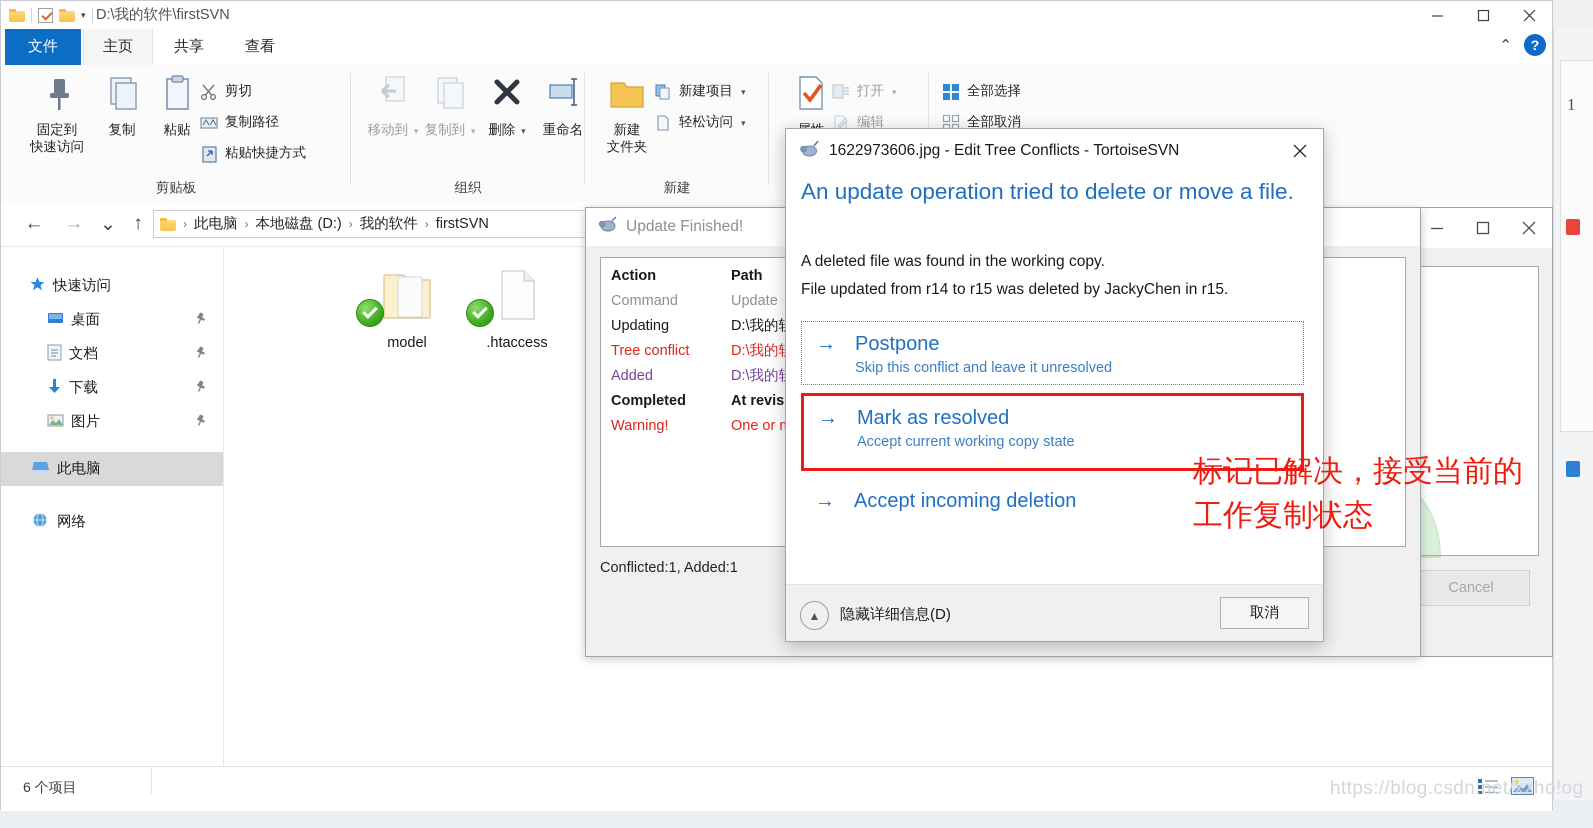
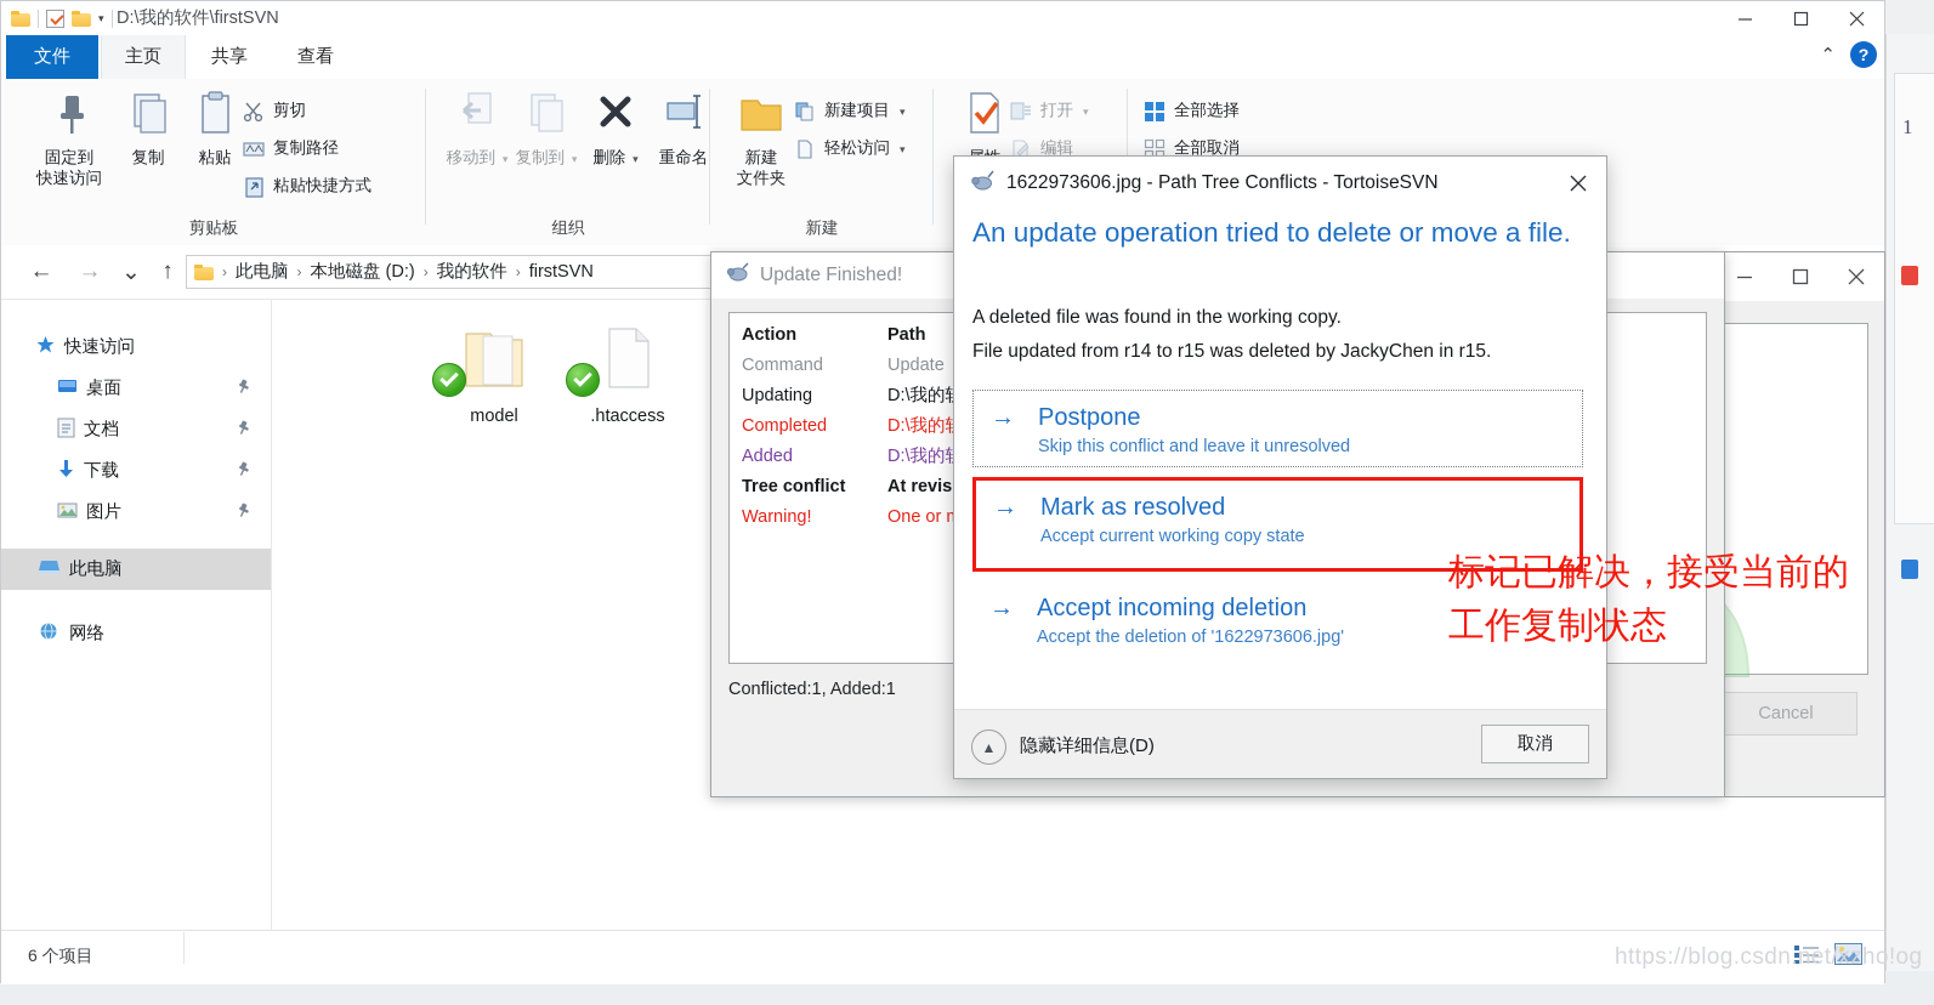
  1
  ▾
  D:\我的软件\firstSVN
  文件
  主页
  共享
  查看
  ⌃
  ?
  固定到
  快速访问
  复制
  粘贴
  剪切
  复制路径
  粘贴快捷方式
  剪贴板
  移动到 ▾
  复制到 ▾
  删除 ▾
  重命名
  组织
  新建
  文件夹
  新建项目
  ▾
  轻松访问
  ▾
  新建
  打开
  ▾
  编辑
  全部选择
  全部取消
  ←
  →
  ⌄
  ↑
  ›
  此电脑
  ›
  本地磁盘 (D:)
  ›
  我的软件
  ›
  firstSVN
  快速访问
  桌面
  文档
  下载
  图片
  此电脑
  网络
  model
  .htaccess
  6 个项目
  Cancel
  Update Finished!
  Action
  Path
  Command
  Update
  Updating
  D:\我的
- Tree conflict
+ Completed
  D:\我的
  Added
  D:\我的
- Completed
+ Tree conflict
  At revis
  Warning!
  One or
  Conflicted:1, Added:1
- 1622973606.jpg - Edit Tree Conflicts - TortoiseSVN
+ 1622973606.jpg - Path Tree Conflicts - TortoiseSVN
  An update operation tried to delete or move a file.
  A deleted file was found in the working copy.
  File updated from r14 to r15 was deleted by JackyChen in r15.
  →
  Postpone
  Skip this conflict and leave it unresolved
  →
  Mark as resolved
  Accept current working copy state
  →
  Accept incoming deletion
+ Accept the deletion of '1622973606.jpg'
  ▲
  隐藏详细信息(D)
  取消
  标记已解决，接受当前的
  工作复制状态
  https://blog.csdn.net/xzho!og
